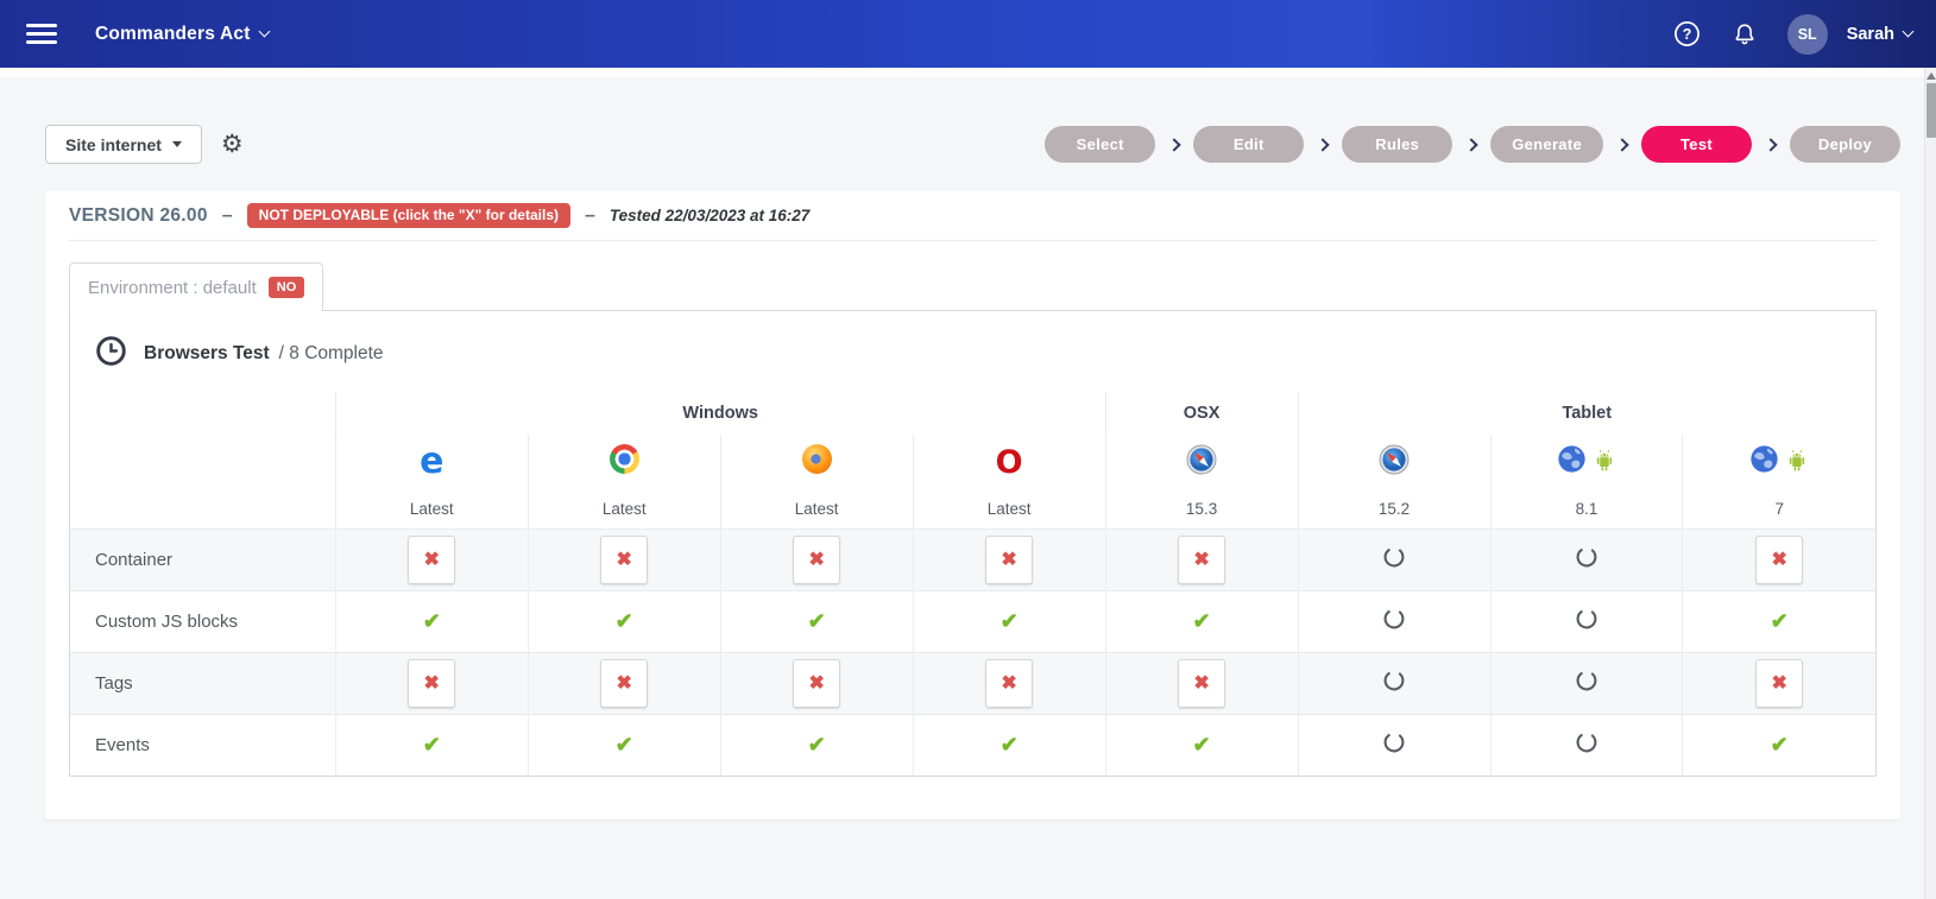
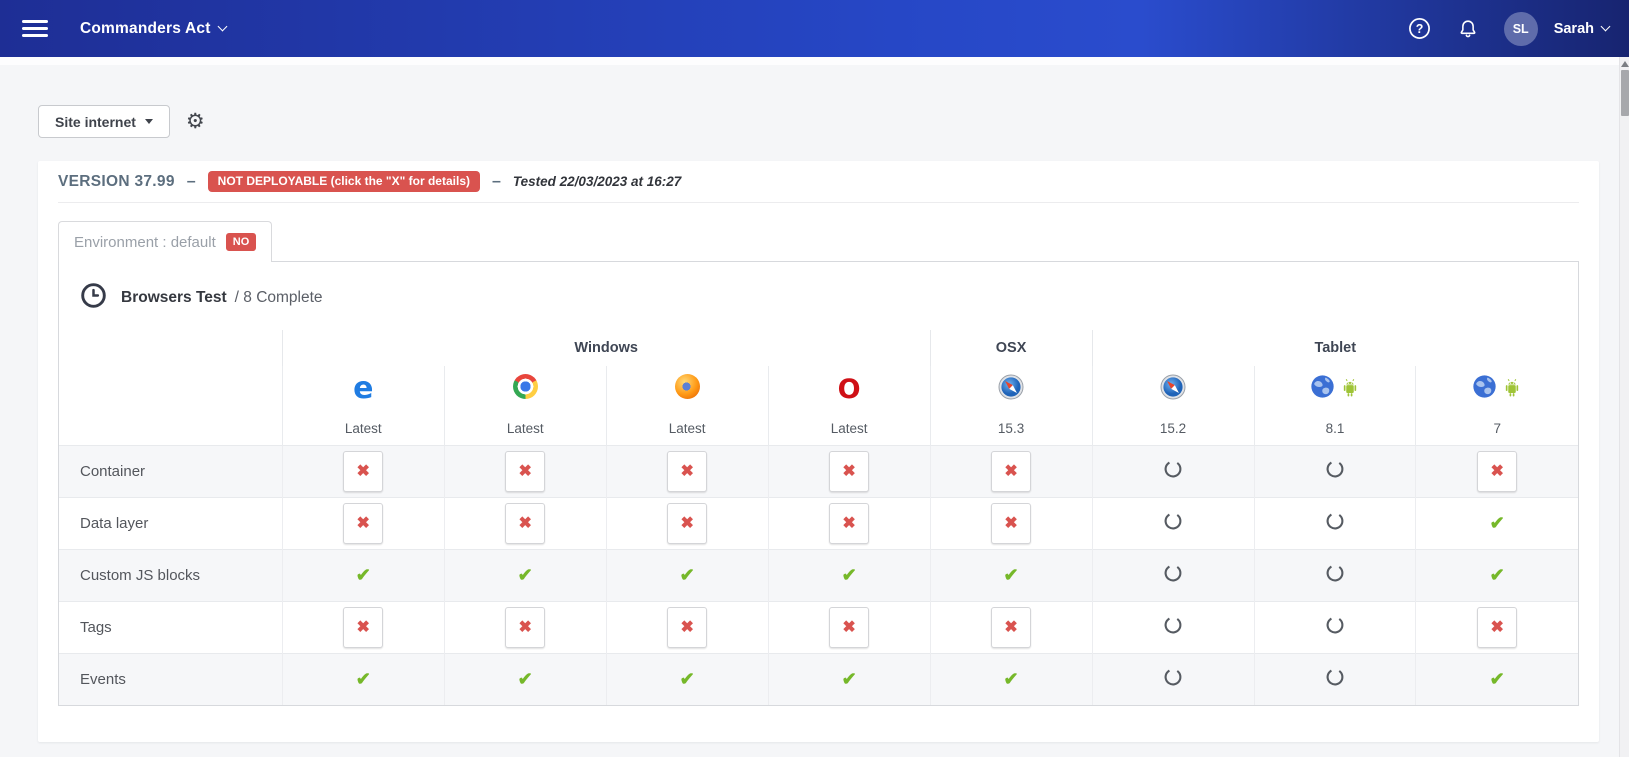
  Commanders Act
  ?
  SL
  Sarah
  Site internet
  ⚙
- Select
- Edit
- Rules
- Generate
- Test
- Deploy
- VERSION 26.00
+ VERSION 37.99
  –
  NOT DEPLOYABLE (click the "X" for details)
  –
  Tested 22/03/2023 at 16:27
  Environment : default
  NO
  Browsers Test
  / 8 Complete
  	Windows	OSX	Tablet
  	e			O
  	Latest	Latest	Latest	Latest	15.3	15.2	8.1	7
  Container	✖	✖	✖	✖	✖			✖
+ Data layer	✖	✖	✖	✖	✖			✔
  Custom JS blocks	✔	✔	✔	✔	✔			✔
  Tags	✖	✖	✖	✖	✖			✖
  Events	✔	✔	✔	✔	✔			✔
